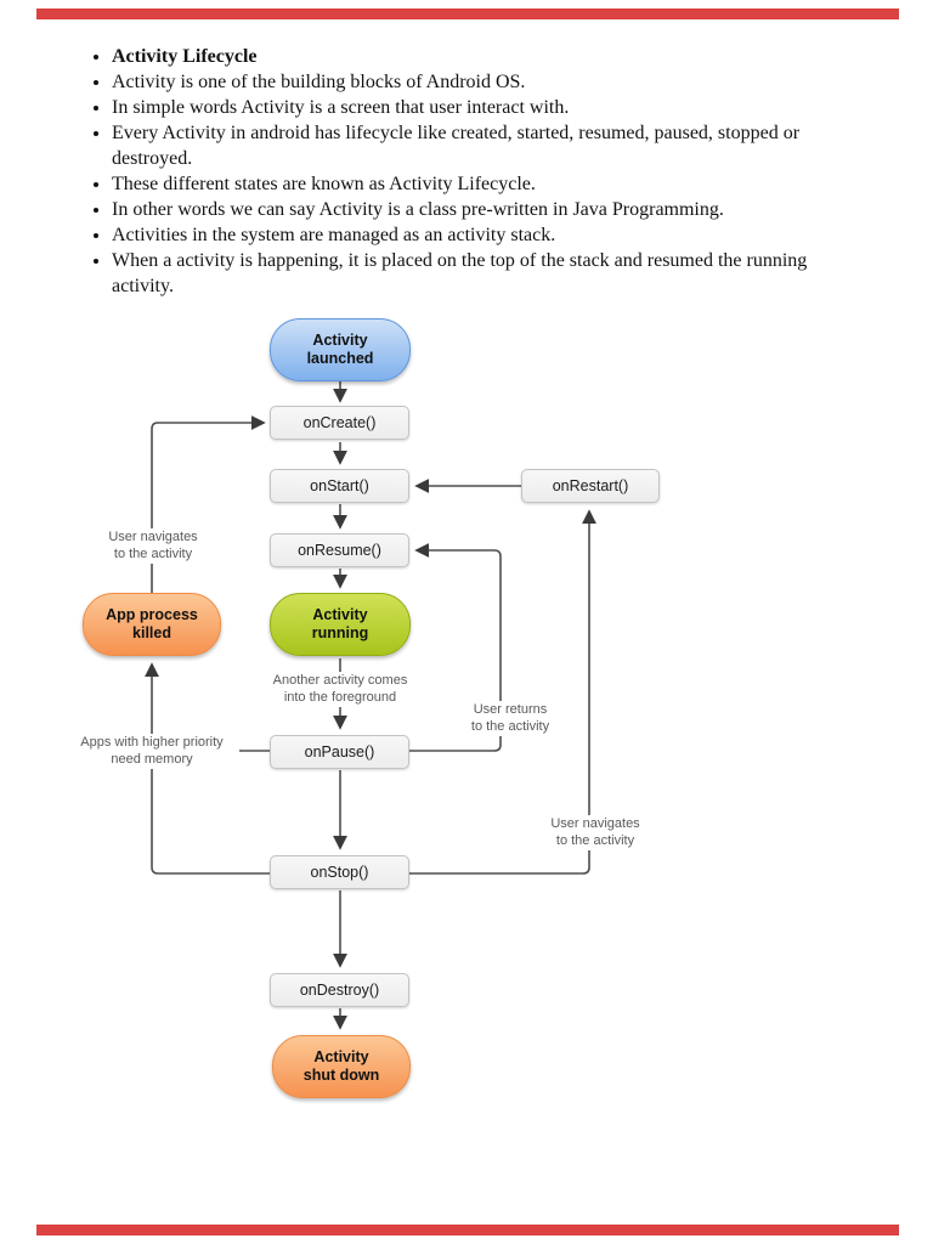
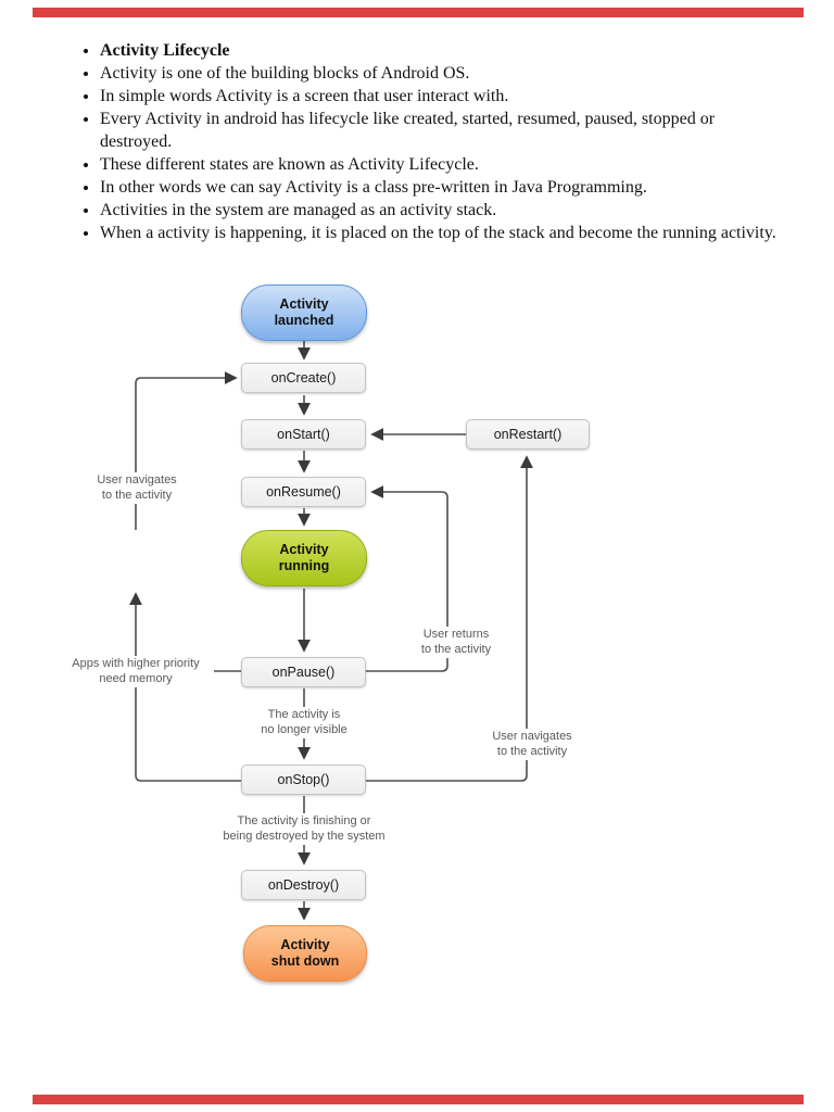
  Activity Lifecycle
  Activity is one of the building blocks of Android OS.
  In simple words Activity is a screen that user interact with.
  Every Activity in android has lifecycle like created, started, resumed, paused, stopped or destroyed.
  These different states are known as Activity Lifecycle.
  In other words we can say Activity is a class pre-written in Java Programming.
  Activities in the system are managed as an activity stack.
- When a activity is happening, it is placed on the top of the stack and resumed the running activity.
+ When a activity is happening, it is placed on the top of the stack and become the running activity.
  Activity
  launched
  onCreate()
  onStart()
  onRestart()
  onResume()
  Activity
  running
- App process
- killed
  onPause()
  onStop()
  onDestroy()
  Activity
  shut down
  User navigates
  to the activity
  Apps with higher priority
  need memory
- Another activity comes
- into the foreground
  User returns
  to the activity
+ The activity is
+ no longer visible
  User navigates
  to the activity
+ The activity is finishing or
+ being destroyed by the system
